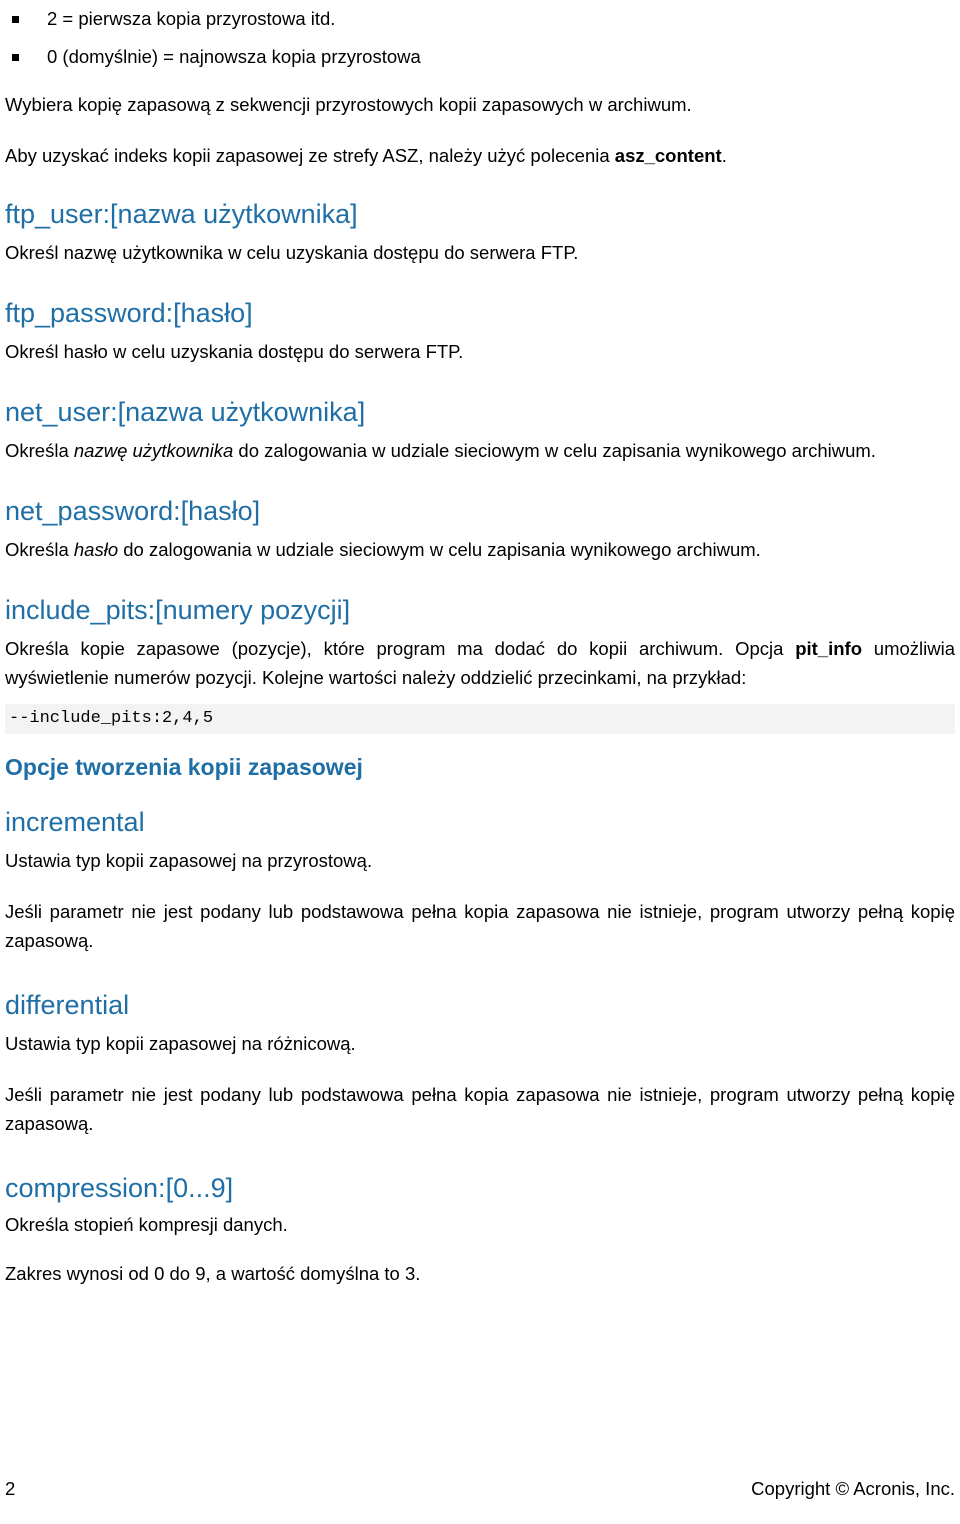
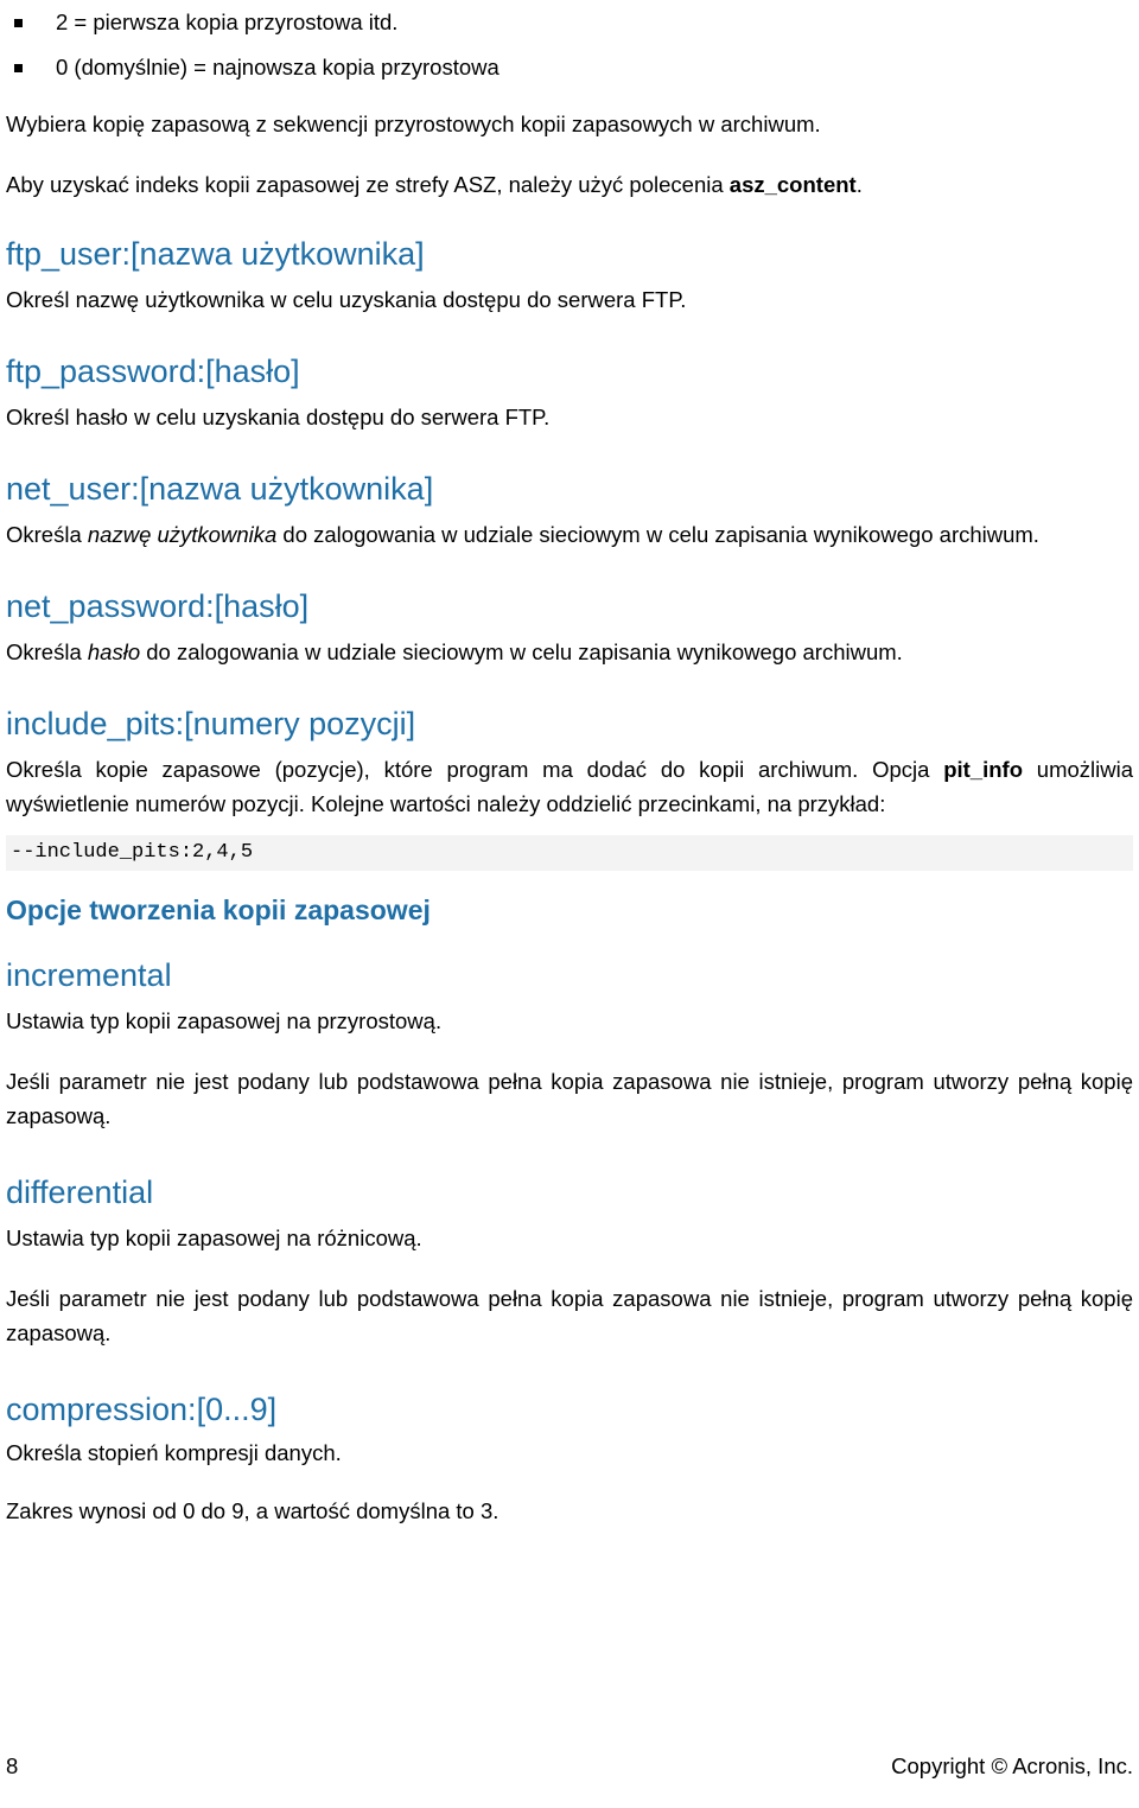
  2 = pierwsza kopia przyrostowa itd.
  0 (domyślnie) = najnowsza kopia przyrostowa
  Wybiera kopię zapasową z sekwencji przyrostowych kopii zapasowych w archiwum.
  Aby uzyskać indeks kopii zapasowej ze strefy ASZ, należy użyć polecenia asz_content.
  ftp_user:[nazwa użytkownika]
  Określ nazwę użytkownika w celu uzyskania dostępu do serwera FTP.
  ftp_password:[hasło]
  Określ hasło w celu uzyskania dostępu do serwera FTP.
  net_user:[nazwa użytkownika]
  Określa nazwę użytkownika do zalogowania w udziale sieciowym w celu zapisania wynikowego archiwum.
  net_password:[hasło]
  Określa hasło do zalogowania w udziale sieciowym w celu zapisania wynikowego archiwum.
  include_pits:[numery pozycji]
  Określa kopie zapasowe (pozycje), które program ma dodać do kopii archiwum. Opcja pit_info umożliwia wyświetlenie numerów pozycji. Kolejne wartości należy oddzielić przecinkami, na przykład:
  --include_pits:2,4,5
  Opcje tworzenia kopii zapasowej
  incremental
  Ustawia typ kopii zapasowej na przyrostową.
  Jeśli parametr nie jest podany lub podstawowa pełna kopia zapasowa nie istnieje, program utworzy pełną kopię zapasową.
  differential
  Ustawia typ kopii zapasowej na różnicową.
  Jeśli parametr nie jest podany lub podstawowa pełna kopia zapasowa nie istnieje, program utworzy pełną kopię zapasową.
  compression:[0...9]
  Określa stopień kompresji danych.
  Zakres wynosi od 0 do 9, a wartość domyślna to 3.
- 2
+ 8
  Copyright © Acronis, Inc.
